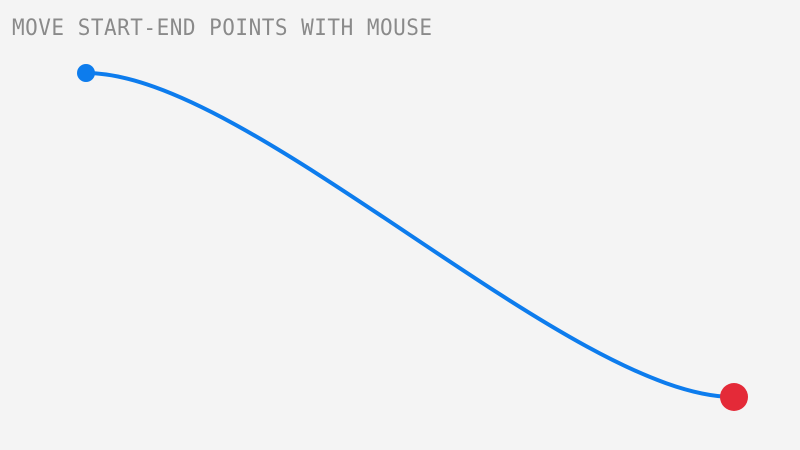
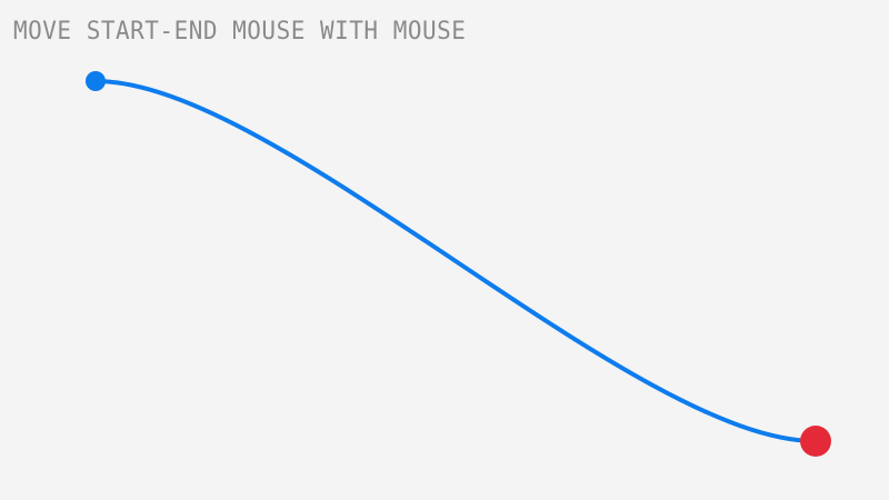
- MOVE START-END POINTS WITH MOUSE
+ MOVE START-END MOUSE WITH MOUSE
